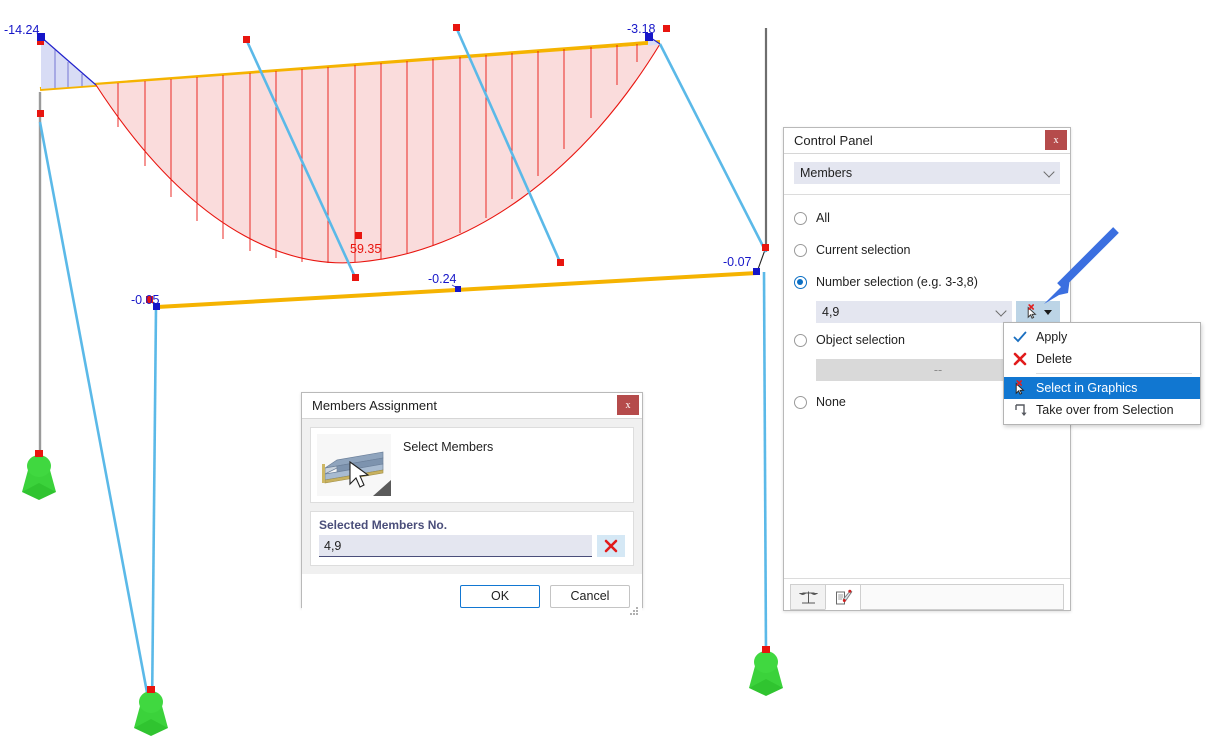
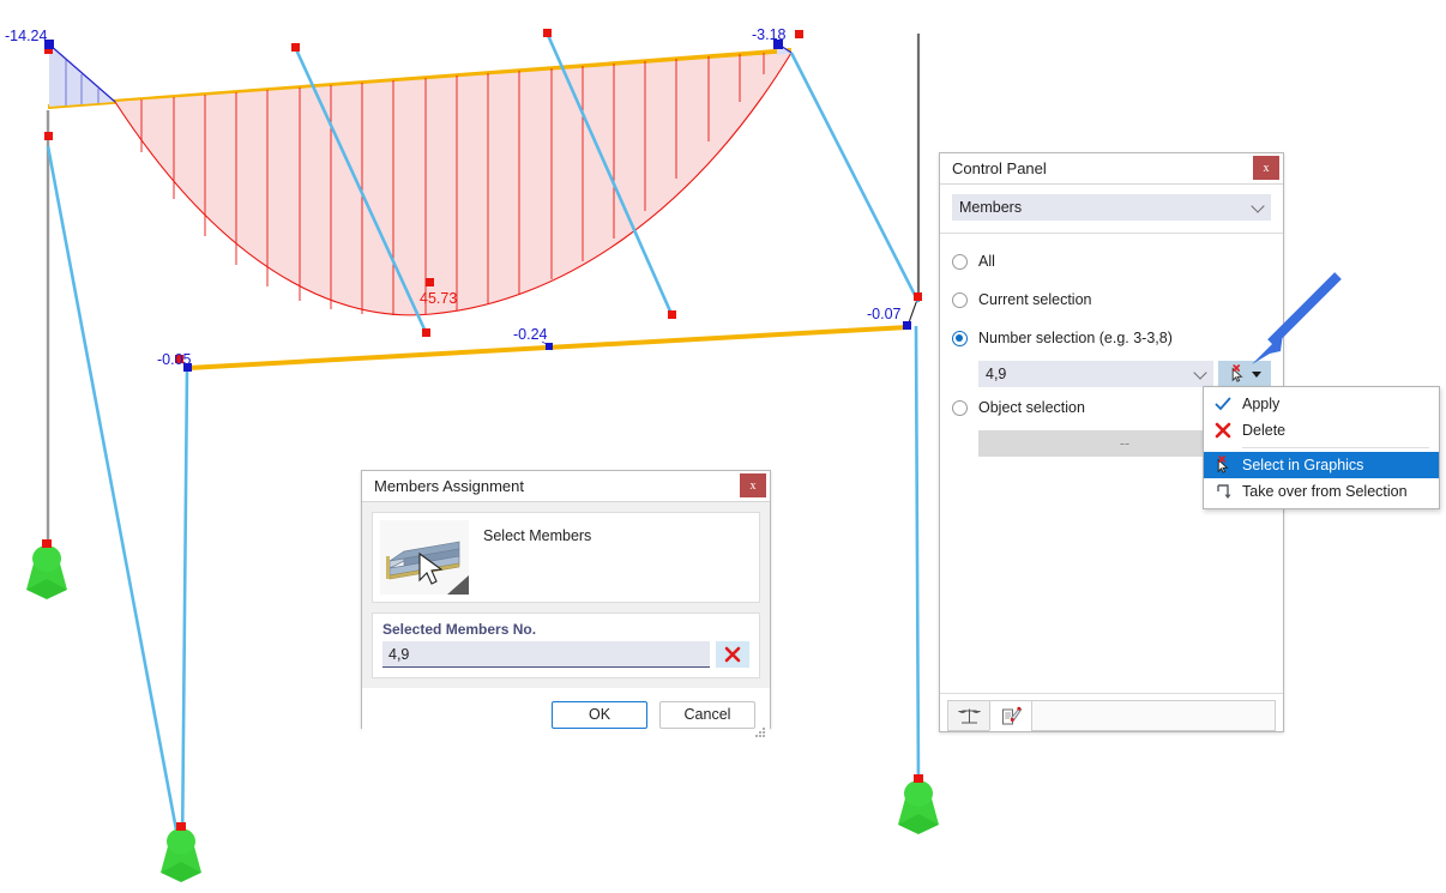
  -14.24
  -3.18
- 59.35
+ 45.73
  -0.24
  -0.05
  -0.07
  Control Panel
  x
  Members
  All
  Current selection
  Number selection (e.g. 3-3,8)
  4,9
  Object selection
  --
- None
  Apply
  Delete
  Select in Graphics
  Take over from Selection
  Members Assignment
  x
  Select Members
  Selected Members No.
  4,9
  OK
  Cancel
